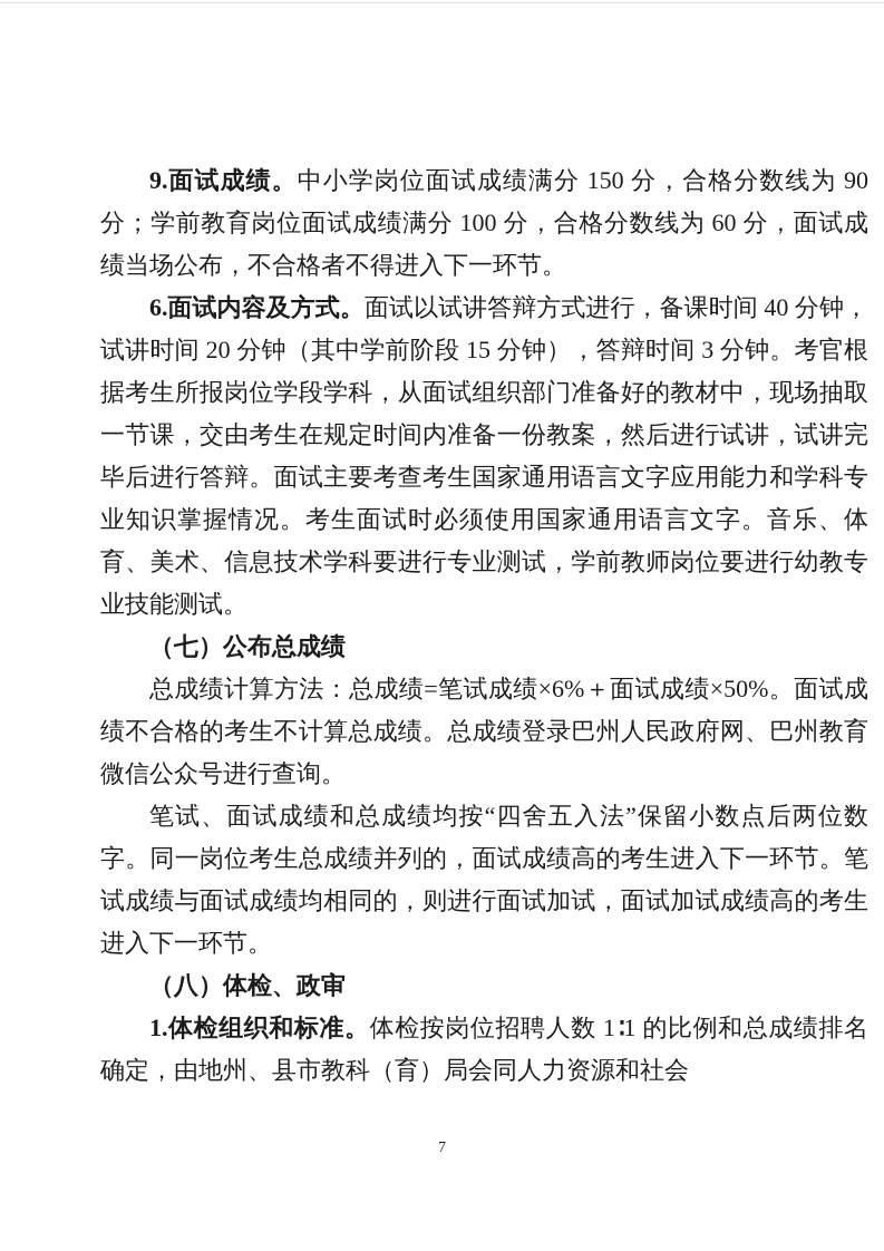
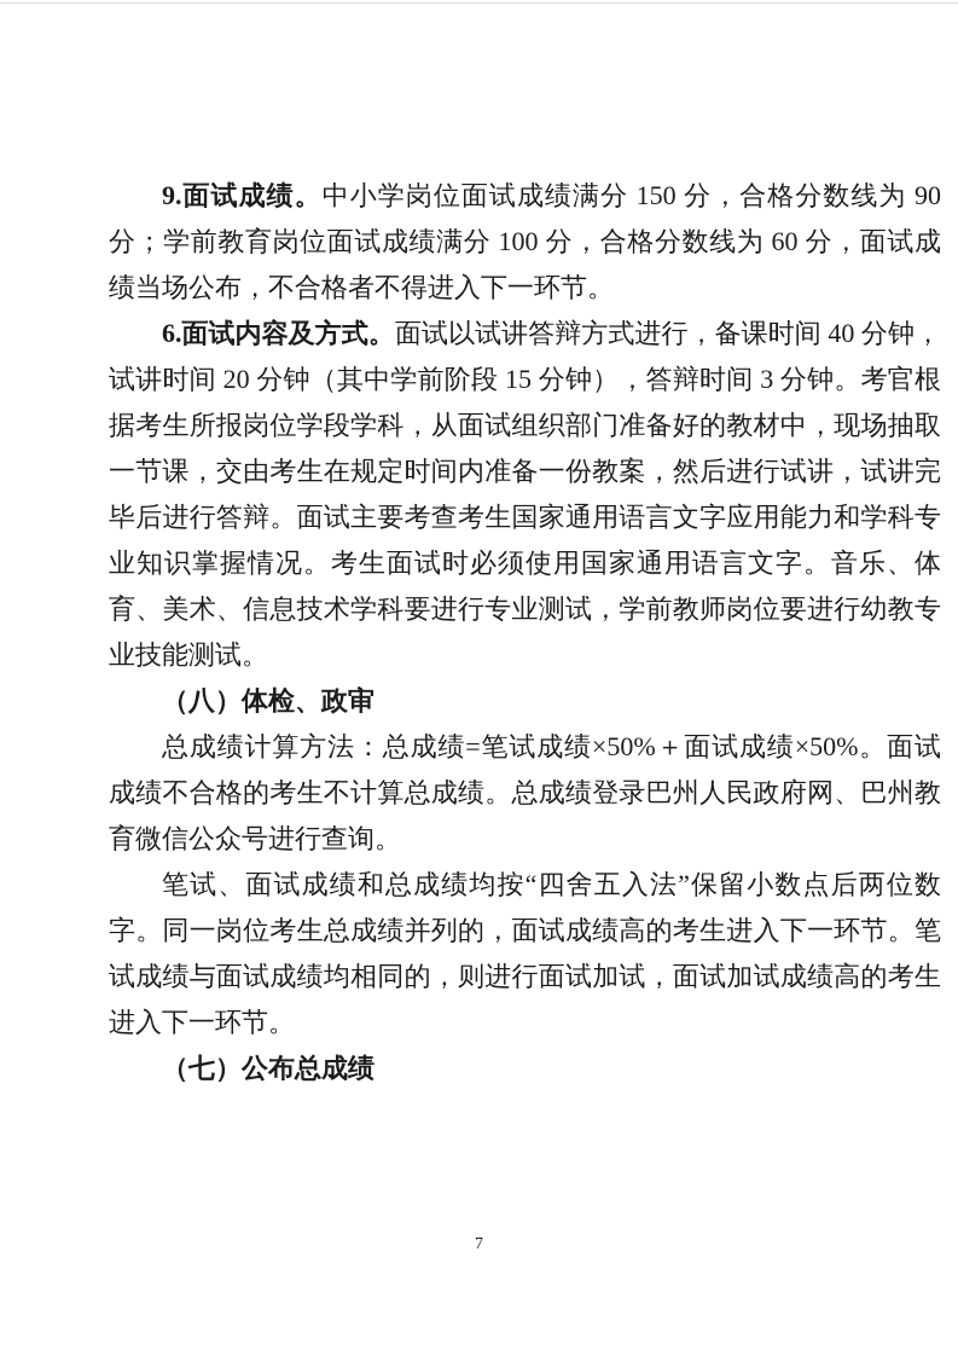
  9.面试成绩。中小学岗位面试成绩满分 150 分，合格分数线为 90 分；学前教育岗位面试成绩满分 100 分，合格分数线为 60 分，面试成绩当场公布，不合格者不得进入下一环节。
  6.面试内容及方式。面试以试讲答辩方式进行，备课时间 40 分钟，试讲时间 20 分钟（其中学前阶段 15 分钟），答辩时间 3 分钟。考官根据考生所报岗位学段学科，从面试组织部门准备好的教材中，现场抽取一节课，交由考生在规定时间内准备一份教案，然后进行试讲，试讲完毕后进行答辩。面试主要考查考生国家通用语言文字应用能力和学科专业知识掌握情况。考生面试时必须使用国家通用语言文字。音乐、体育、美术、信息技术学科要进行专业测试，学前教师岗位要进行幼教专业技能测试。
- （七）公布总成绩
+ （八）体检、政审
- 总成绩计算方法：总成绩=笔试成绩×6%＋面试成绩×50%。面试成绩不合格的考生不计算总成绩。总成绩登录巴州人民政府网、巴州教育微信公众号进行查询。
+ 总成绩计算方法：总成绩=笔试成绩×50%＋面试成绩×50%。面试成绩不合格的考生不计算总成绩。总成绩登录巴州人民政府网、巴州教育微信公众号进行查询。
  笔试、面试成绩和总成绩均按“四舍五入法”保留小数点后两位数字。同一岗位考生总成绩并列的，面试成绩高的考生进入下一环节。笔试成绩与面试成绩均相同的，则进行面试加试，面试加试成绩高的考生进入下一环节。
- （八）体检、政审
+ （七）公布总成绩
- 1.体检组织和标准。体检按岗位招聘人数 1∶1 的比例和总成绩排名确定，由地州、县市教科（育）局会同人力资源和社会
  7
